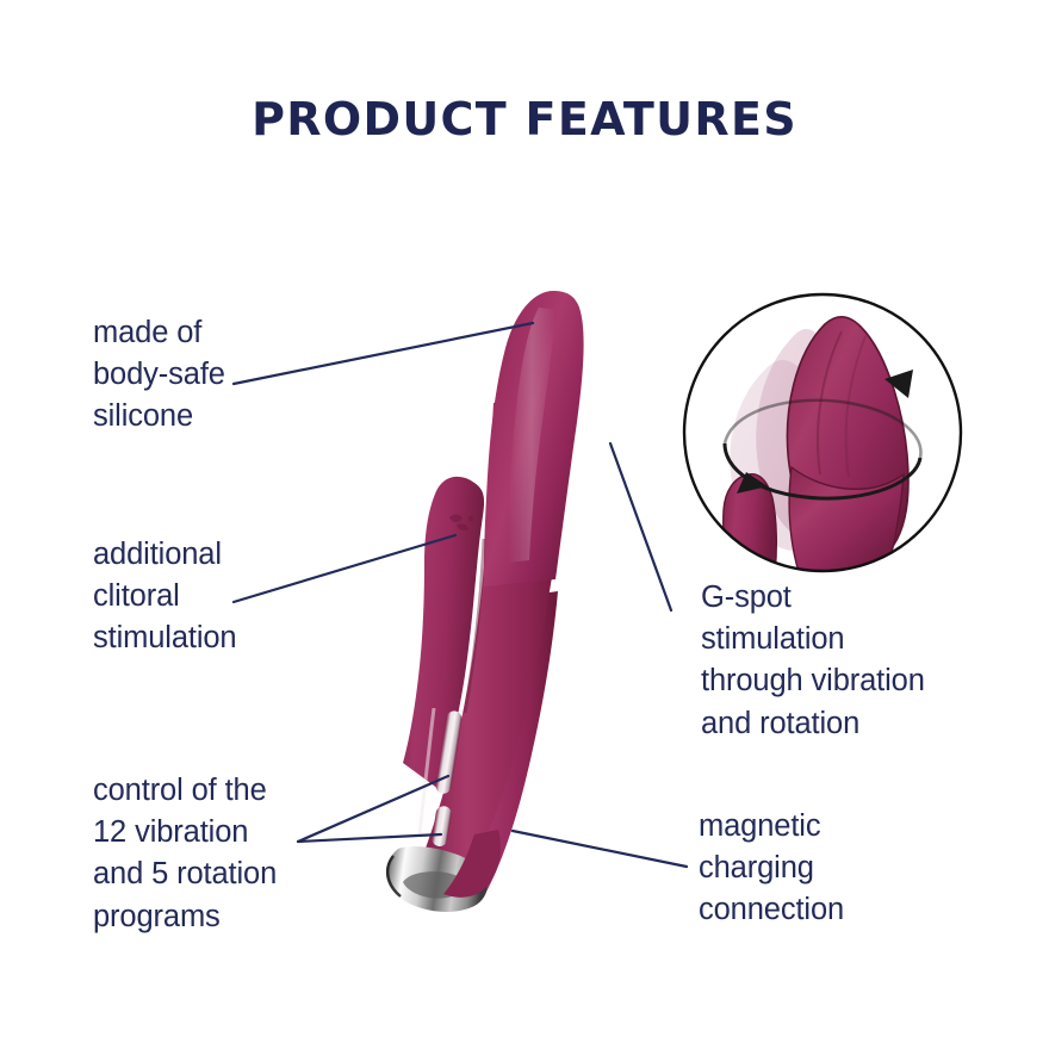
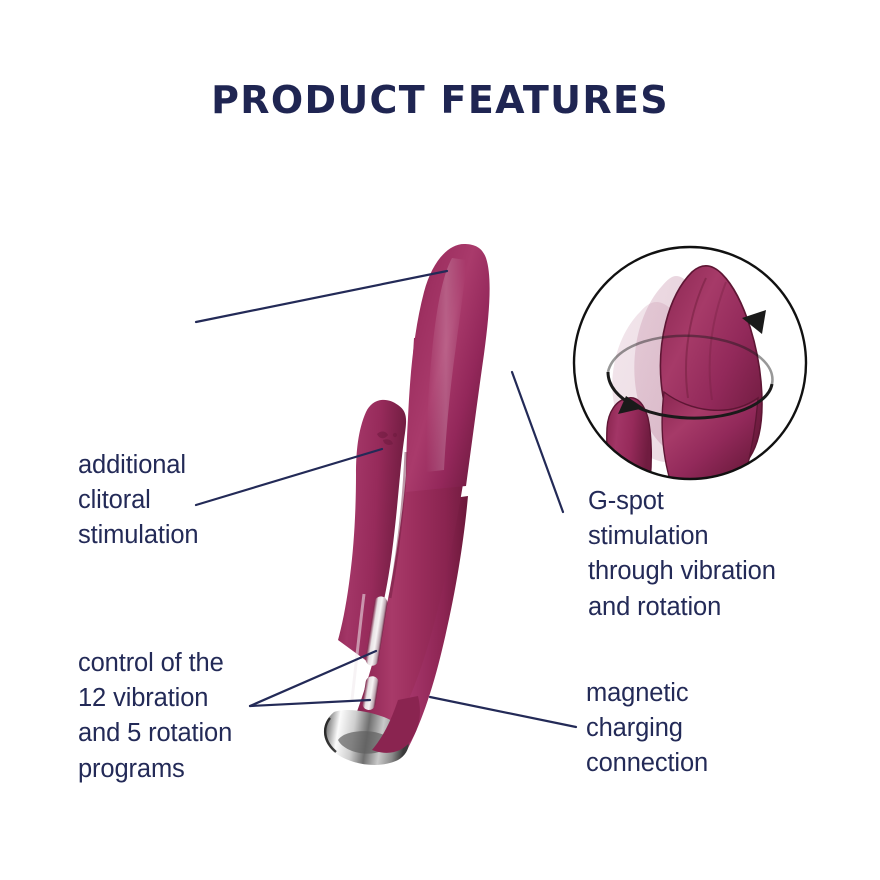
  PRODUCT FEATURES
- made of
- body-safe
- silicone
  additional
  clitoral
  stimulation
  control of the
  12 vibration
  and 5 rotation
  programs
  G-spot
  stimulation
  through vibration
  and rotation
  magnetic
  charging
  connection
